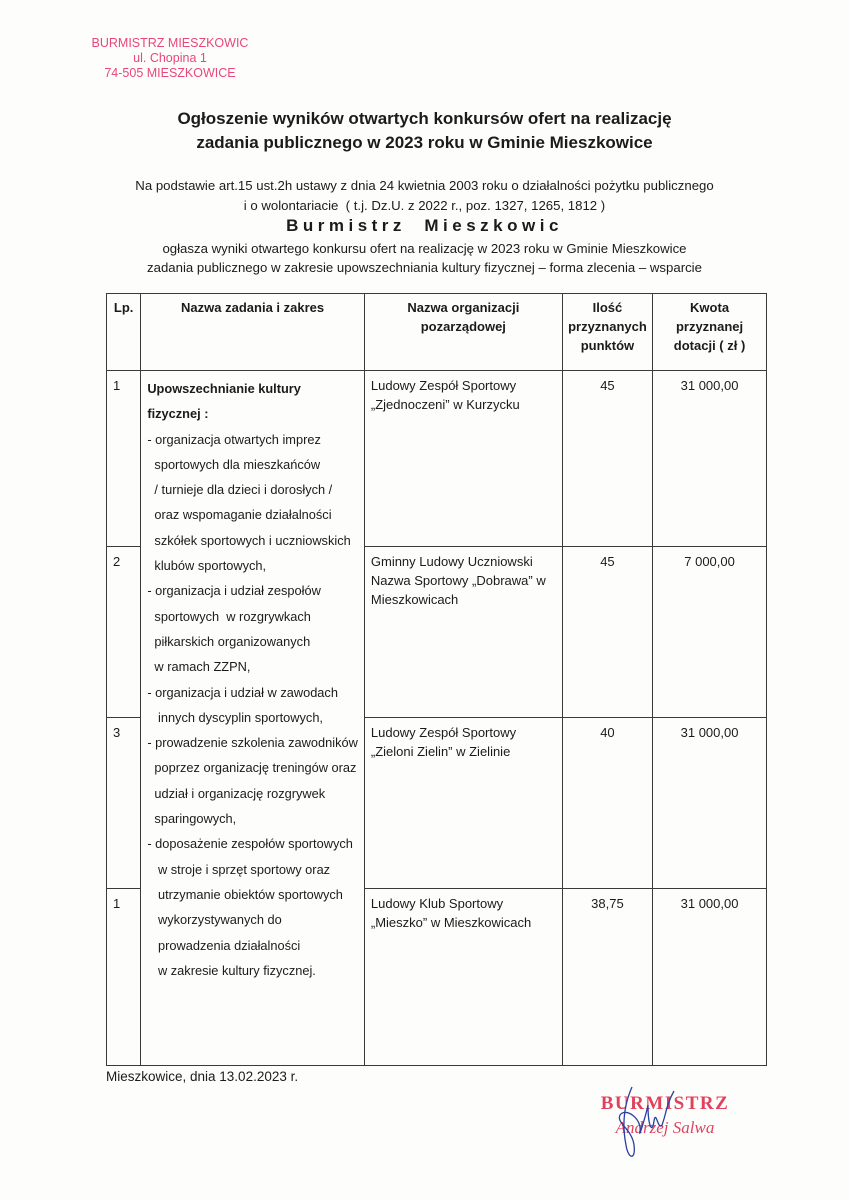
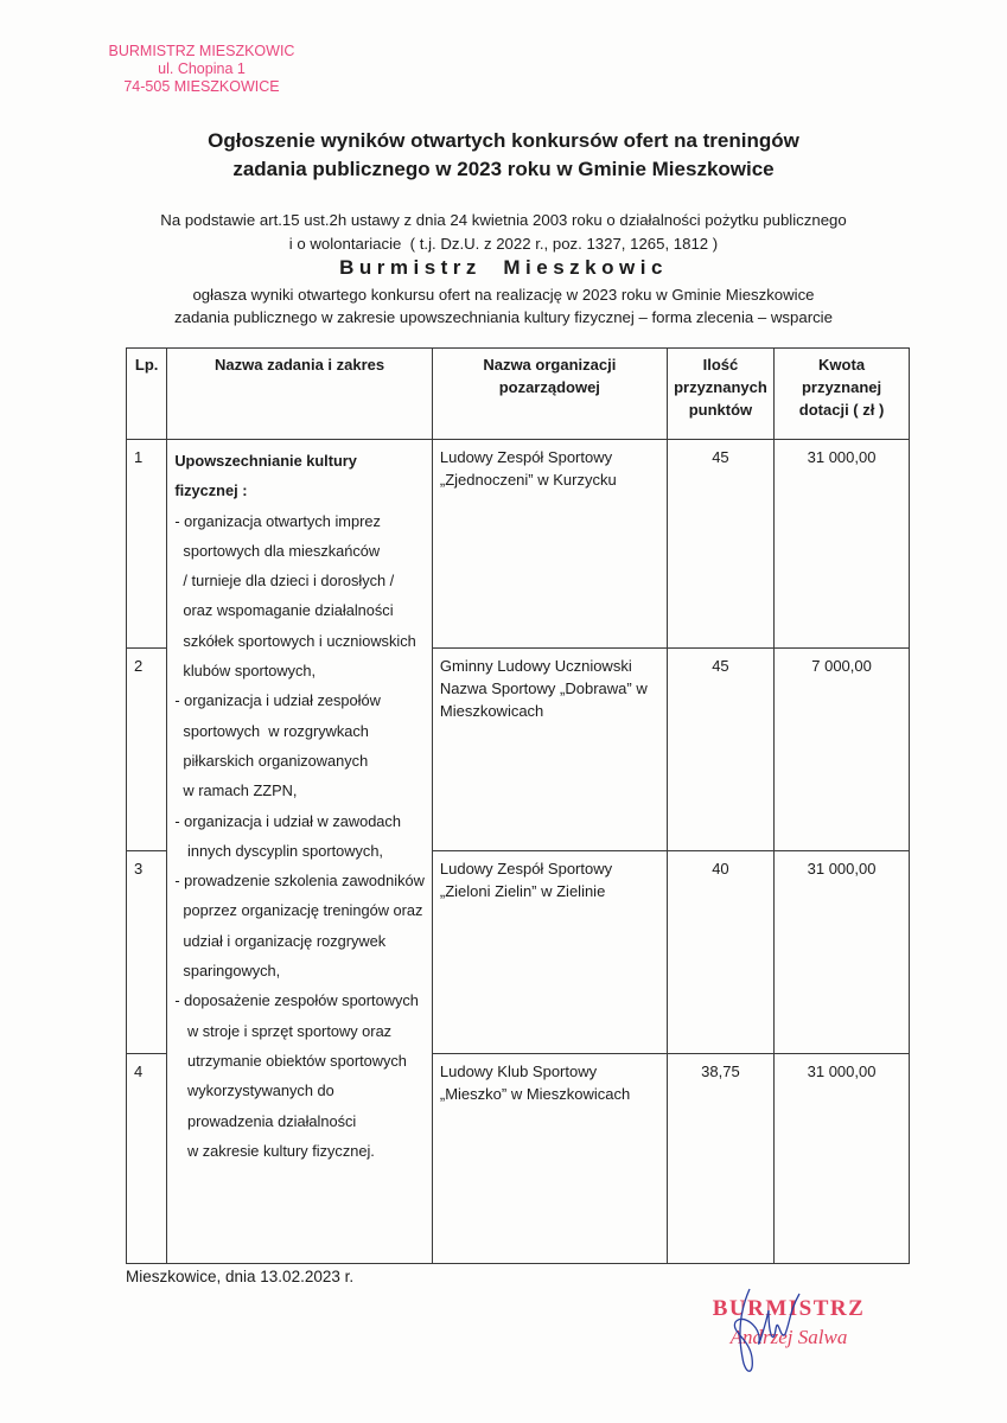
  BURMISTRZ MIESZKOWIC
  ul. Chopina 1
  74-505 MIESZKOWICE
- Ogłoszenie wyników otwartych konkursów ofert na realizację
+ Ogłoszenie wyników otwartych konkursów ofert na treningów
  zadania publicznego w 2023 roku w Gminie Mieszkowice
  Na podstawie art.15 ust.2h ustawy z dnia 24 kwietnia 2003 roku o działalności pożytku publicznego
  i o wolontariacie ( t.j. Dz.U. z 2022 r., poz. 1327, 1265, 1812 )
  Burmistrz Mieszkowic
  ogłasza wyniki otwartego konkursu ofert na realizację w 2023 roku w Gminie Mieszkowice
  zadania publicznego w zakresie upowszechniania kultury fizycznej – forma zlecenia – wsparcie
  Lp.	Nazwa zadania i zakres	Nazwa organizacji pozarządowej	Ilość przyznanych punktów	Kwota przyznanej dotacji ( zł )
  1	Upowszechnianie kulturyfizycznej :- organizacja otwartych imprez sportowych dla mieszkańców / turnieje dla dzieci i dorosłych / oraz wspomaganie działalności szkółek sportowych i uczniowskich klubów sportowych,- organizacja i udział zespołów sportowych w rozgrywkach piłkarskich organizowanych w ramach ZZPN,- organizacja i udział w zawodach innych dyscyplin sportowych,- prowadzenie szkolenia zawodników poprzez organizację treningów oraz udział i organizację rozgrywek sparingowych,- doposażenie zespołów sportowych w stroje i sprzęt sportowy oraz utrzymanie obiektów sportowych wykorzystywanych do prowadzenia działalności w zakresie kultury fizycznej.	Ludowy Zespół Sportowy „Zjednoczeni” w Kurzycku	45	31 000,00
  2	Gminny Ludowy Uczniowski Nazwa Sportowy „Dobrawa” w Mieszkowicach	45	7 000,00
  3	Ludowy Zespół Sportowy „Zieloni Zielin” w Zielinie	40	31 000,00
- 1	Ludowy Klub Sportowy „Mieszko” w Mieszkowicach	38,75	31 000,00
+ 4	Ludowy Klub Sportowy „Mieszko” w Mieszkowicach	38,75	31 000,00
  Mieszkowice, dnia 13.02.2023 r.
  BURMISTRZ
  Andrzej Salwa
